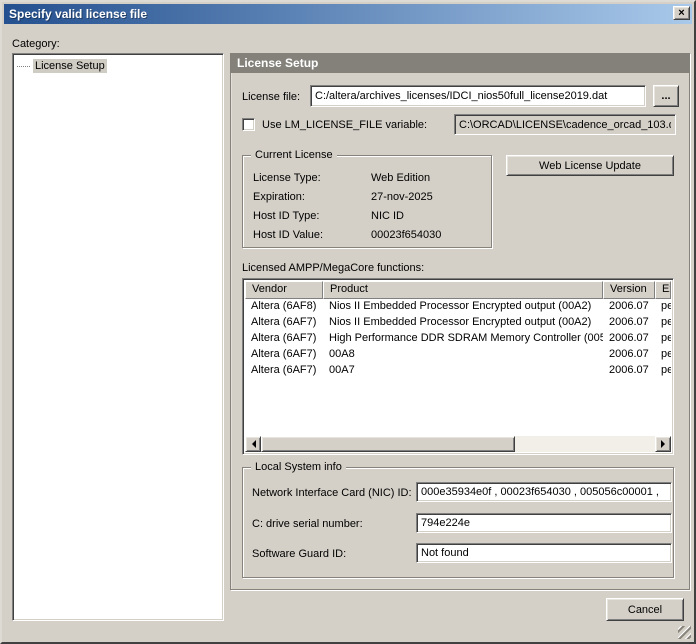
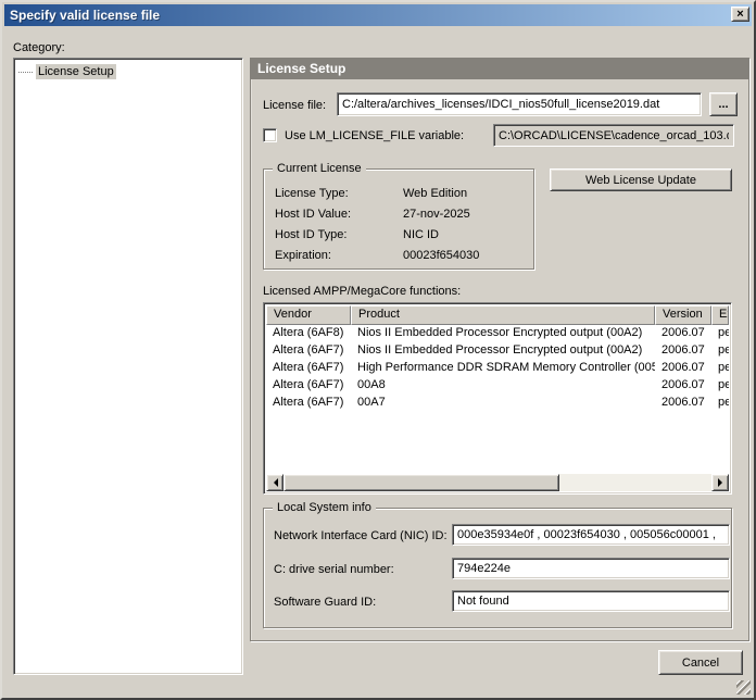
  Specify valid license file
  ×
  Category:
  License Setup
  License Setup
  License file:
  C:/altera/archives_licenses/IDCI_nios50full_license2019.dat
  ...
  Use LM_LICENSE_FILE variable:
  C:\ORCAD\LICENSE\cadence_orcad_103.
  Current License
  License Type:
  Web Edition
- Expiration:
+ Host ID Value:
  27-nov-2025
  Host ID Type:
  NIC ID
- Host ID Value:
+ Expiration:
  00023f654030
  Web License Update
  Licensed AMPP/MegaCore functions:
  Vendor
  Product
  Version
  Altera (6AF8)
  Nios II Embedded Processor Encrypted output (00A2)
  2006.07
  pe
  Altera (6AF7)
  Nios II Embedded Processor Encrypted output (00A2)
  2006.07
  pe
  Altera (6AF7)
  High Performance DDR SDRAM Memory Controller (005
  2006.07
  pe
  Altera (6AF7)
  00A8
  2006.07
  pe
  Altera (6AF7)
  00A7
  2006.07
  pe
  Local System info
  Network Interface Card (NIC) ID:
  000e35934e0f , 00023f654030 , 005056c00001 ,
  C: drive serial number:
  794e224e
  Software Guard ID:
  Not found
  Cancel
